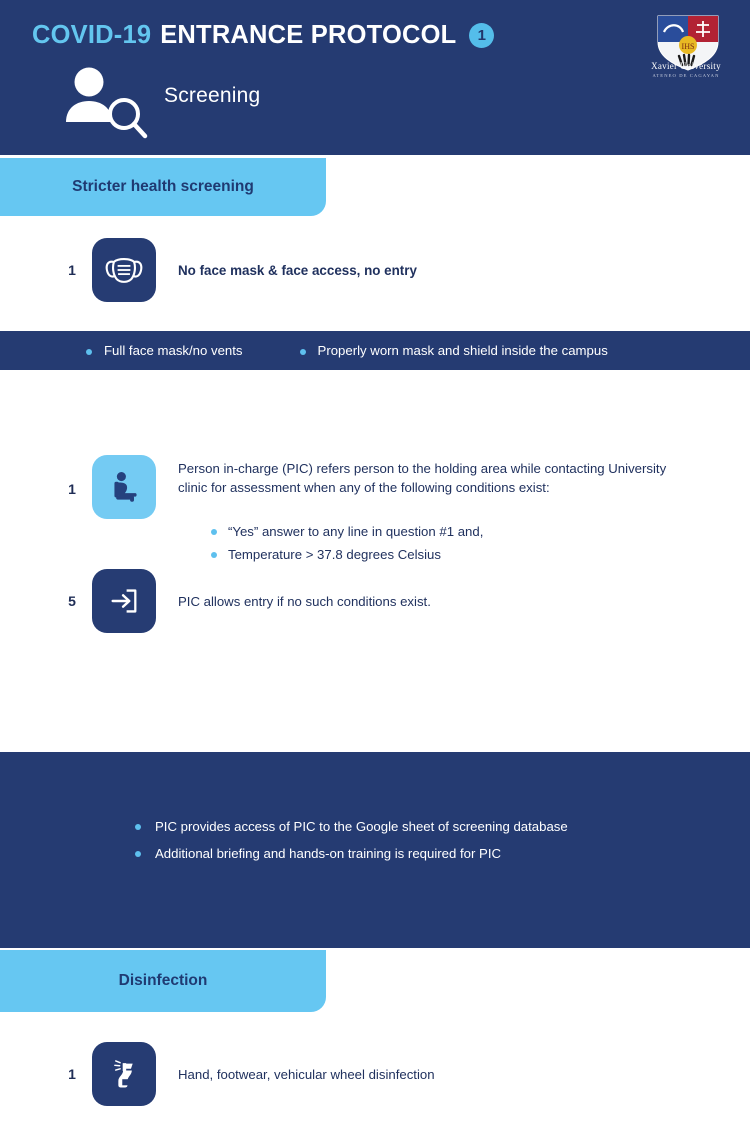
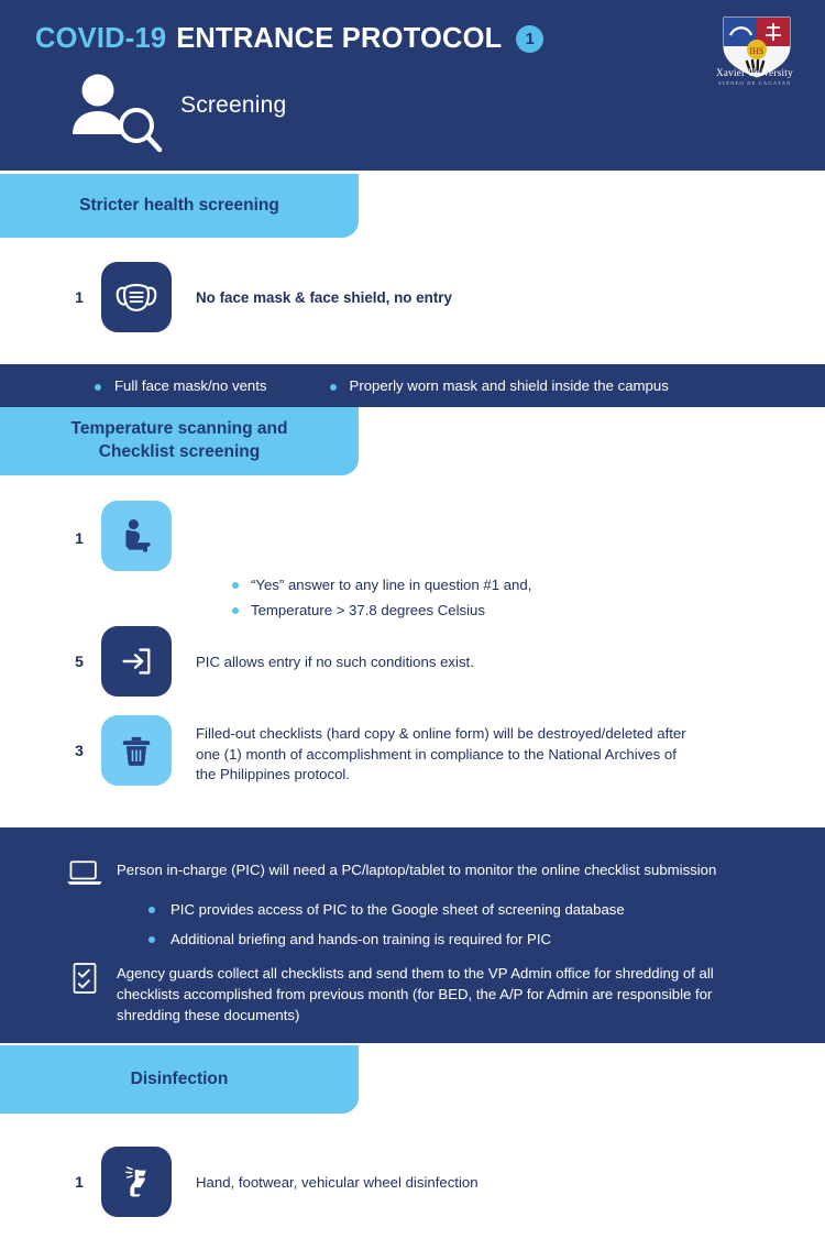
  COVID-19
  ENTRANCE PROTOCOL
  1
  Screening
  IHS
  Xavier University
  Stricter health screening
  1
- No face mask & face access, no entry
+ No face mask & face shield, no entry
  Full face mask/no vents
  Properly worn mask and shield inside the campus
+ Temperature scanning and
+ Checklist screening
  1
- Person in-charge (PIC) refers person to the holding area while contacting University clinic for assessment when any of the following conditions exist:
  “Yes” answer to any line in question #1 and,
  Temperature > 37.8 degrees Celsius
  5
  PIC allows entry if no such conditions exist.
+ 3
+ Filled-out checklists (hard copy & online form) will be destroyed/deleted after one (1) month of accomplishment in compliance to the National Archives of the Philippines protocol.
+ Person in-charge (PIC) will need a PC/laptop/tablet to monitor the online checklist submission
  PIC provides access of PIC to the Google sheet of screening database
  Additional briefing and hands-on training is required for PIC
+ Agency guards collect all checklists and send them to the VP Admin office for shredding of all checklists accomplished from previous month (for BED, the A/P for Admin are responsible for shredding these documents)
  Disinfection
  1
  Hand, footwear, vehicular wheel disinfection
